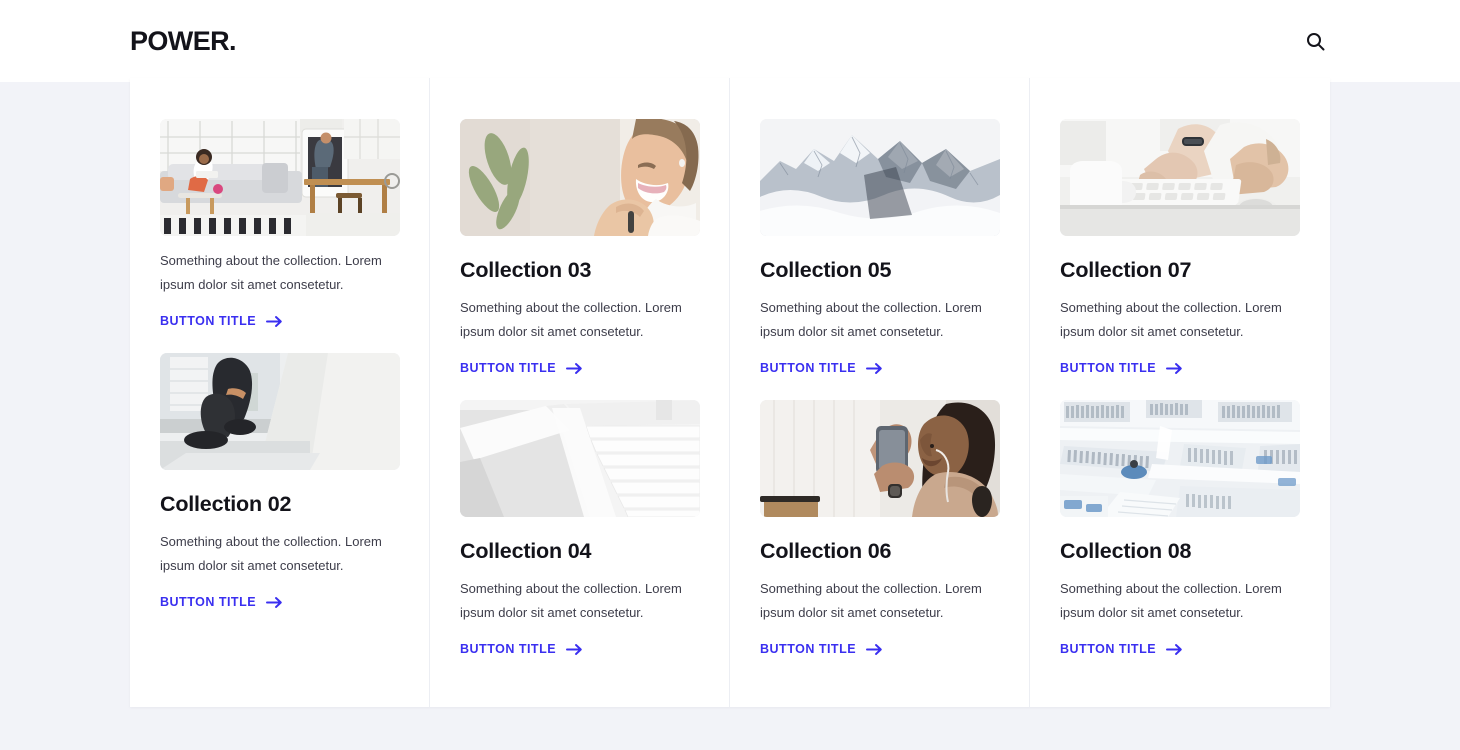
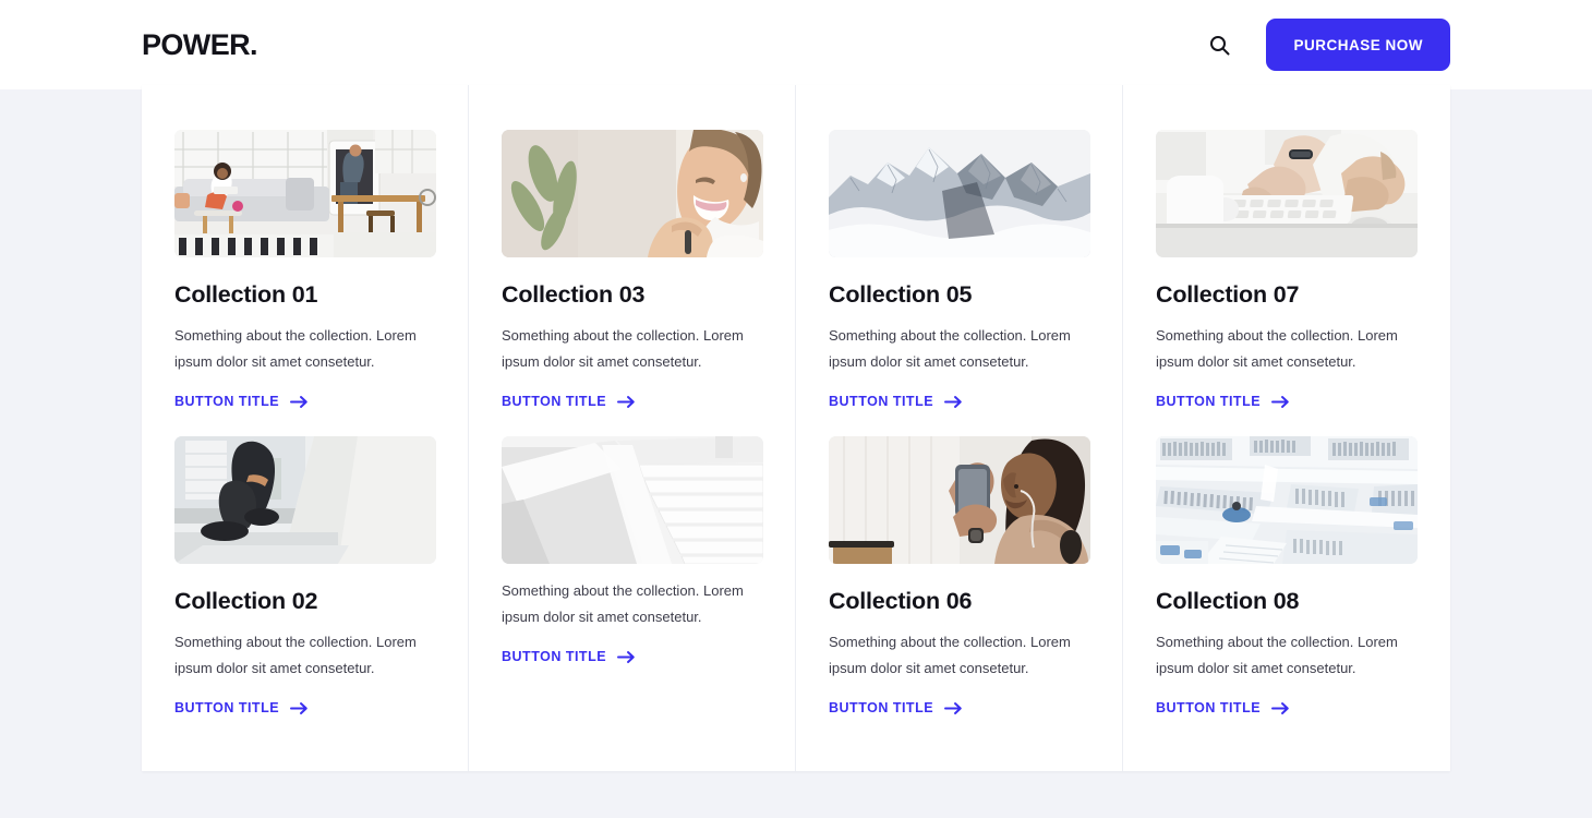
  POWER.
+ PURCHASE NOW
+ Collection 01
  Something about the collection. Lorem ipsum dolor sit amet consetetur.
  BUTTON TITLE
  Collection 02
  Something about the collection. Lorem ipsum dolor sit amet consetetur.
  BUTTON TITLE
  Collection 03
  Something about the collection. Lorem ipsum dolor sit amet consetetur.
  BUTTON TITLE
- Collection 04
  Something about the collection. Lorem ipsum dolor sit amet consetetur.
  BUTTON TITLE
  Collection 05
  Something about the collection. Lorem ipsum dolor sit amet consetetur.
  BUTTON TITLE
  Collection 06
  Something about the collection. Lorem ipsum dolor sit amet consetetur.
  BUTTON TITLE
  Collection 07
  Something about the collection. Lorem ipsum dolor sit amet consetetur.
  BUTTON TITLE
  Collection 08
  Something about the collection. Lorem ipsum dolor sit amet consetetur.
  BUTTON TITLE
